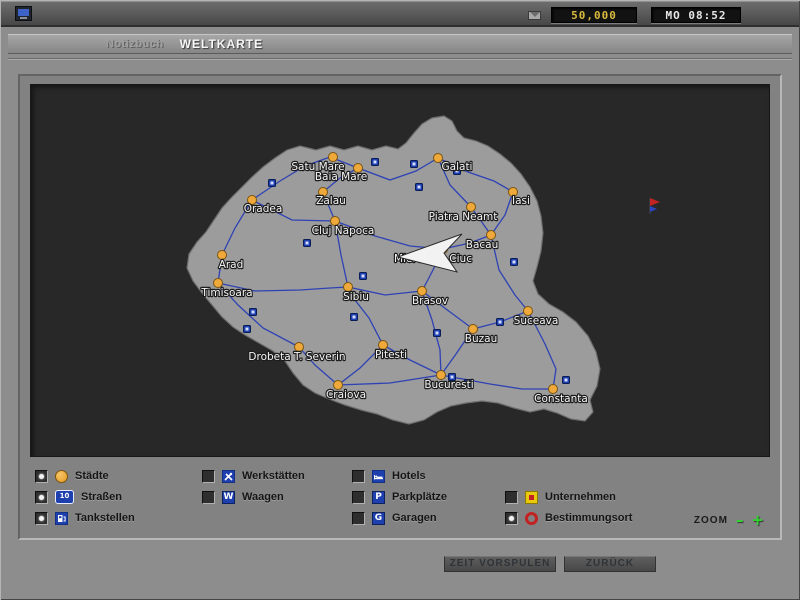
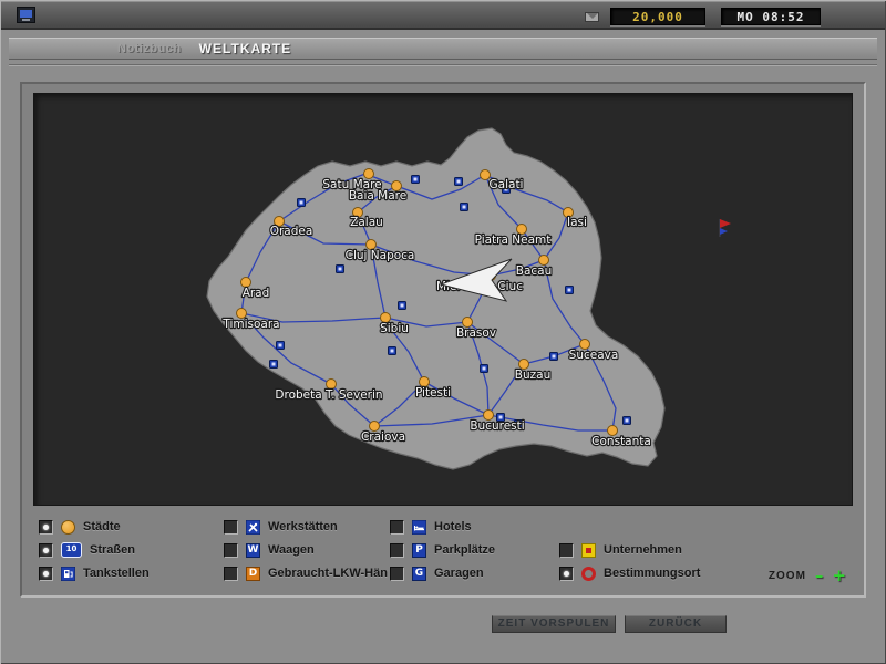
- 50,000
+ 20,000
  MO 08:52
  Notizbuch
  WELTKARTE
  Satu Mare
  Baia Mare
  Galati
  Oradea
  Zalau
  Iasi
  Piatra Neamt
  Cluj Napoca
  Bacau
  Arad
  Timisoara
  Sibiu
  Brasov
  Suceava
  Buzau
  Drobeta T. Severin
  Pitesti
  Craiova
  Bucuresti
  Constanta
  Städte
  10
  Straßen
  Tankstellen
  Werkstätten
  W
  Waagen
+ D
+ Gebraucht-LKW-Hän
  Hotels
  P
  Parkplätze
  G
  Garagen
  Unternehmen
  Bestimmungsort
  ZOOM
  –
  +
  ZEIT VORSPULEN
  ZURÜCK
